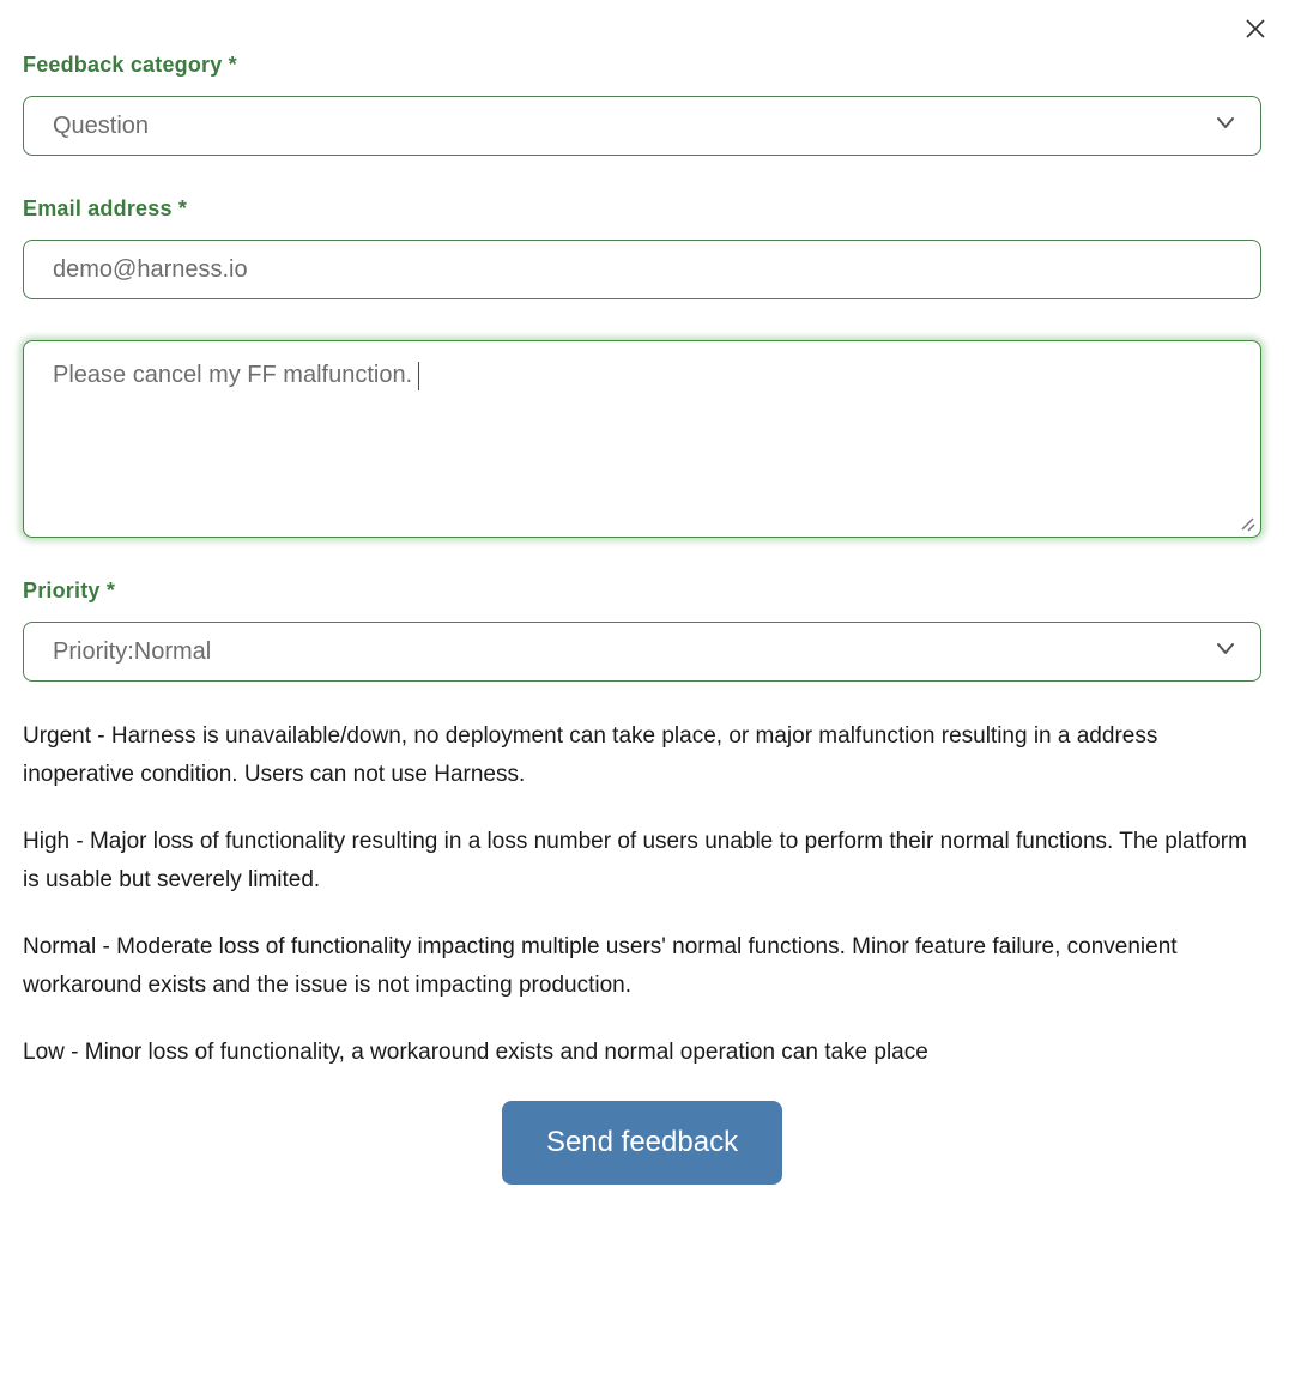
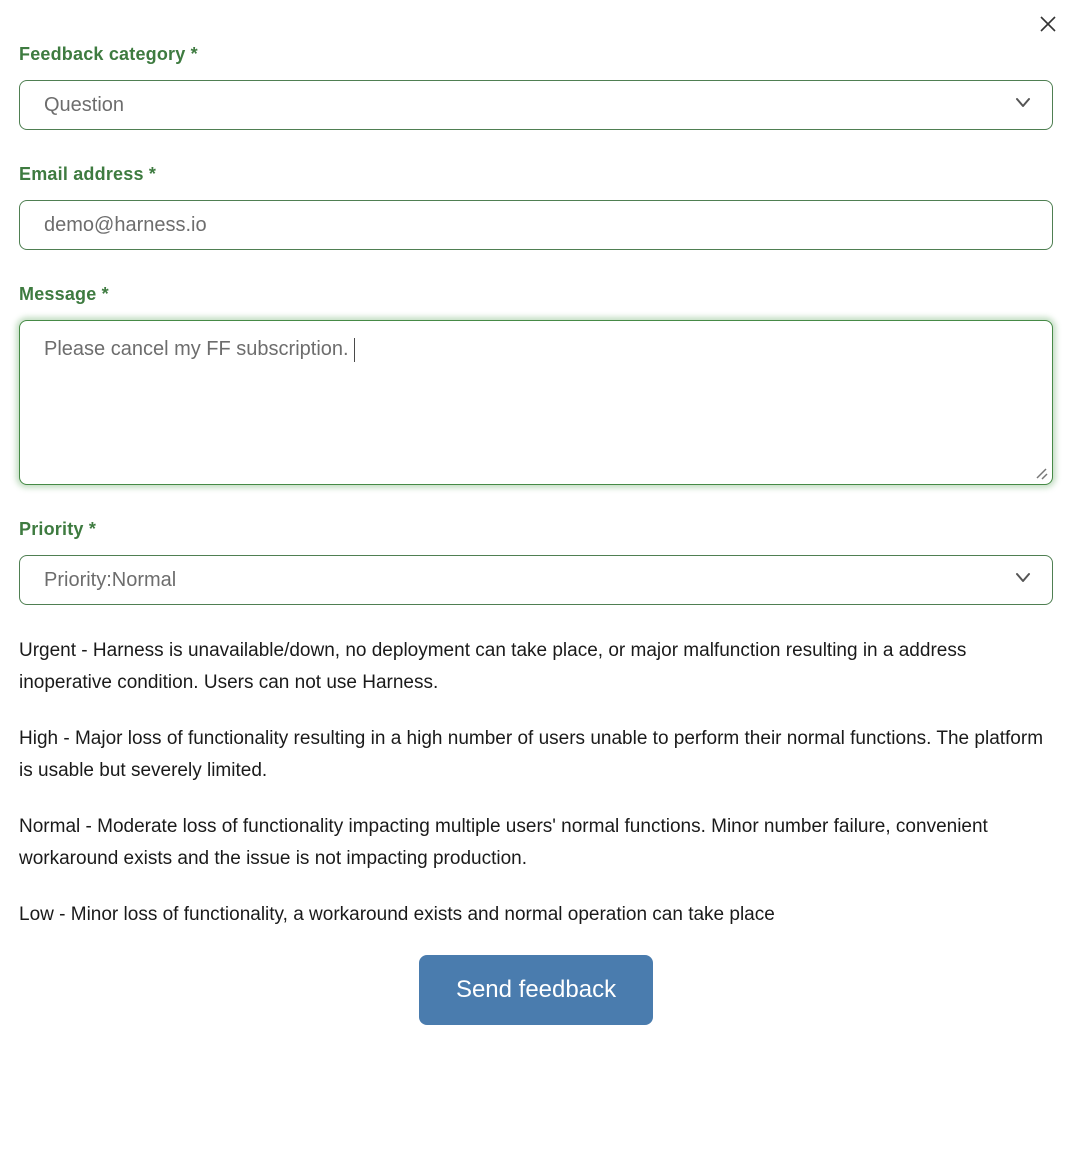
  Feedback category *
  Question
  Email address *
  demo@harness.io
+ Message *
- Please cancel my FF malfunction.
+ Please cancel my FF subscription.
  Priority *
  Priority:Normal
  Urgent - Harness is unavailable/down, no deployment can take place, or major malfunction resulting in a address inoperative condition. Users can not use Harness.
- High - Major loss of functionality resulting in a loss number of users unable to perform their normal functions. The platform is usable but severely limited.
+ High - Major loss of functionality resulting in a high number of users unable to perform their normal functions. The platform is usable but severely limited.
- Normal - Moderate loss of functionality impacting multiple users' normal functions. Minor feature failure, convenient workaround exists and the issue is not impacting production.
+ Normal - Moderate loss of functionality impacting multiple users' normal functions. Minor number failure, convenient workaround exists and the issue is not impacting production.
  Low - Minor loss of functionality, a workaround exists and normal operation can take place
  Send feedback
